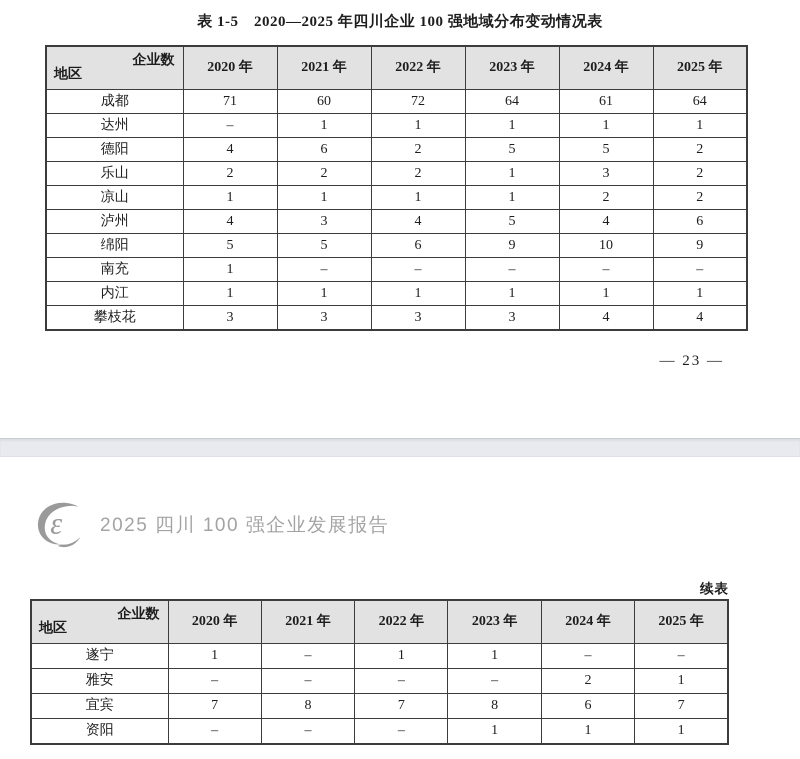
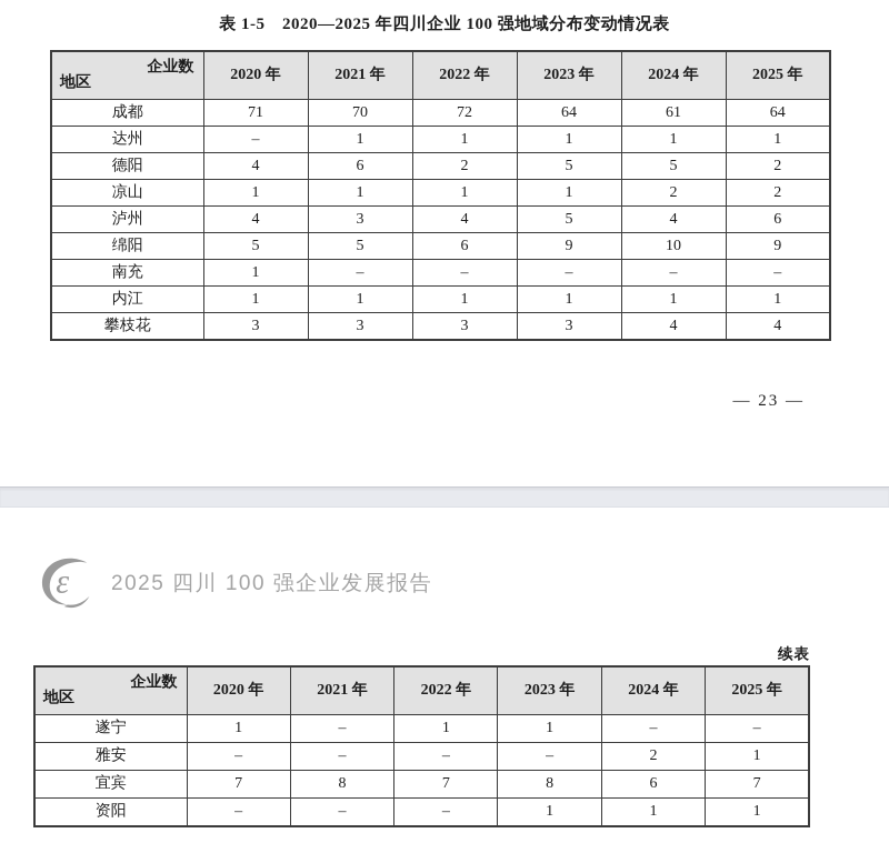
  表 1-5 2020—2025 年四川企业 100 强地域分布变动情况表
  企业数 地区	2020 年	2021 年	2022 年	2023 年	2024 年	2025 年
- 成都	71	60	72	64	61	64
+ 成都	71	70	72	64	61	64
  达州	–	1	1	1	1	1
  德阳	4	6	2	5	5	2
- 乐山	2	2	2	1	3	2
  凉山	1	1	1	1	2	2
  泸州	4	3	4	5	4	6
  绵阳	5	5	6	9	10	9
  南充	1	–	–	–	–	–
  内江	1	1	1	1	1	1
  攀枝花	3	3	3	3	4	4
  — 23 —
  ε
  2025 四川 100 强企业发展报告
  续表
  企业数 地区	2020 年	2021 年	2022 年	2023 年	2024 年	2025 年
  遂宁	1	–	1	1	–	–
  雅安	–	–	–	–	2	1
  宜宾	7	8	7	8	6	7
  资阳	–	–	–	1	1	1
